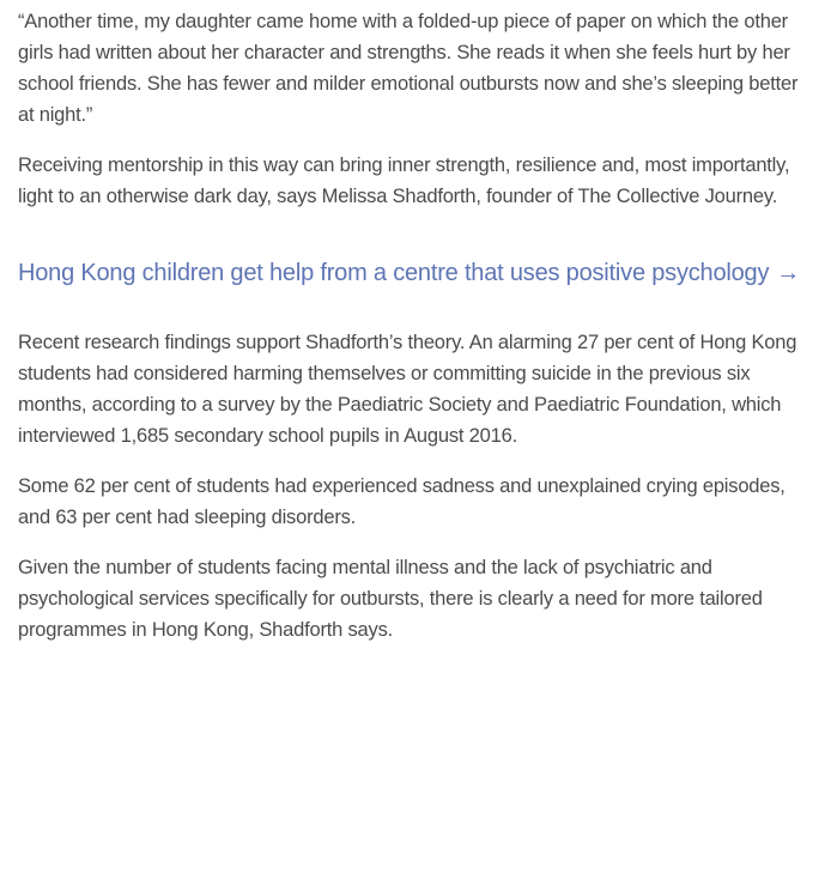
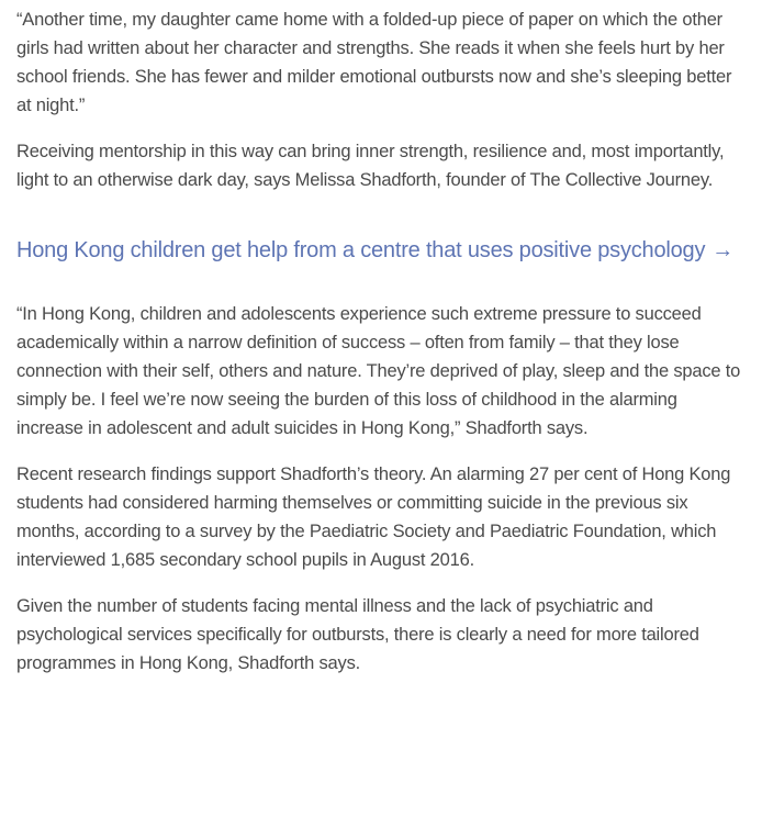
  “Another time, my daughter came home with a folded-up piece of paper on which the other girls had written about her character and strengths. She reads it when she feels hurt by her school friends. She has fewer and milder emotional outbursts now and she’s sleeping better at night.”
  Receiving mentorship in this way can bring inner strength, resilience and, most importantly, light to an otherwise dark day, says Melissa Shadforth, founder of The Collective Journey.
  Hong Kong children get help from a centre that uses positive psychology →
+ “In Hong Kong, children and adolescents experience such extreme pressure to succeed academically within a narrow definition of success – often from family – that they lose connection with their self, others and nature. They’re deprived of play, sleep and the space to simply be. I feel we’re now seeing the burden of this loss of childhood in the alarming increase in adolescent and adult suicides in Hong Kong,” Shadforth says.
  Recent research findings support Shadforth’s theory. An alarming 27 per cent of Hong Kong students had considered harming themselves or committing suicide in the previous six months, according to a survey by the Paediatric Society and Paediatric Foundation, which interviewed 1,685 secondary school pupils in August 2016.
- Some 62 per cent of students had experienced sadness and unexplained crying episodes, and 63 per cent had sleeping disorders.
  Given the number of students facing mental illness and the lack of psychiatric and psychological services specifically for outbursts, there is clearly a need for more tailored programmes in Hong Kong, Shadforth says.
